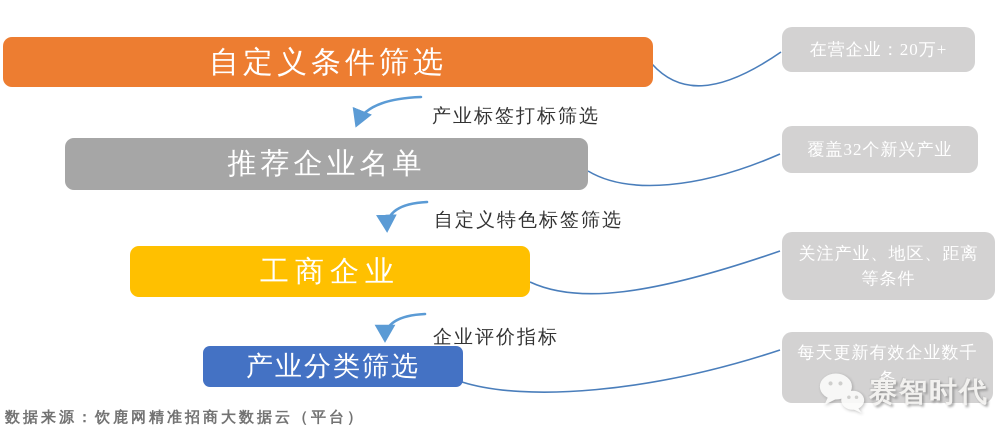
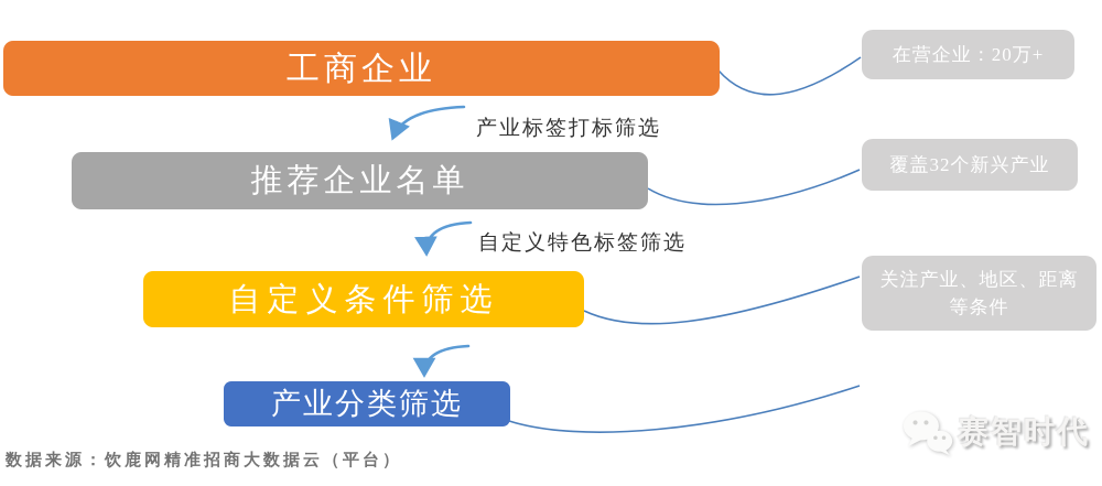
- 自定义条件筛选
+ 工商企业
  推荐企业名单
- 工商企业
+ 自定义条件筛选
  产业分类筛选
  产业标签打标筛选
  自定义特色标签筛选
- 企业评价指标
  在营企业：20万+
  覆盖32个新兴产业
  关注产业、地区、距离等条件
- 每天更新有效企业数千条
  数据来源：饮鹿网精准招商大数据云（平台）
  赛智时代
